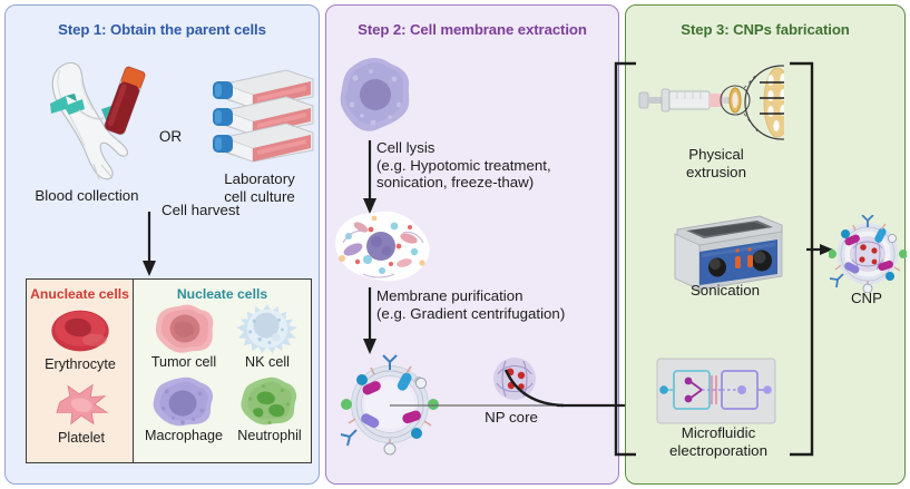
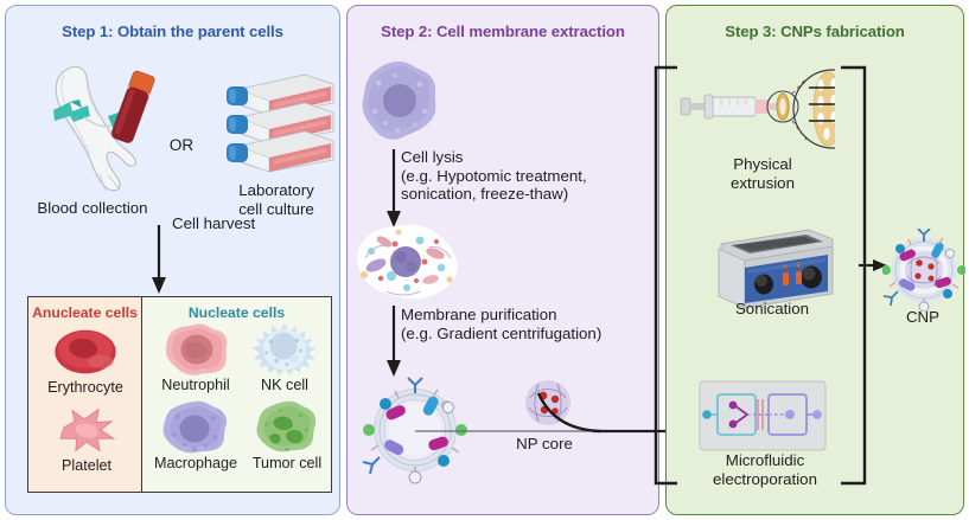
  Step 1: Obtain the parent cells
  OR
  Blood collection
  Laboratory
  cell culture
  Cell harvest
  Anucleate cells
  Erythrocyte
  Platelet
  Nucleate cells
- Tumor cell
+ Neutrophil
  NK cell
  Macrophage
- Neutrophil
+ Tumor cell
  Step 2: Cell membrane extraction
  Cell lysis
  (e.g. Hypotomic treatment,
  sonication, freeze-thaw)
  Membrane purification
  (e.g. Gradient centrifugation)
  NP core
  Step 3: CNPs fabrication
  Physical
  extrusion
  Sonication
  Microfluidic
  electroporation
  CNP
